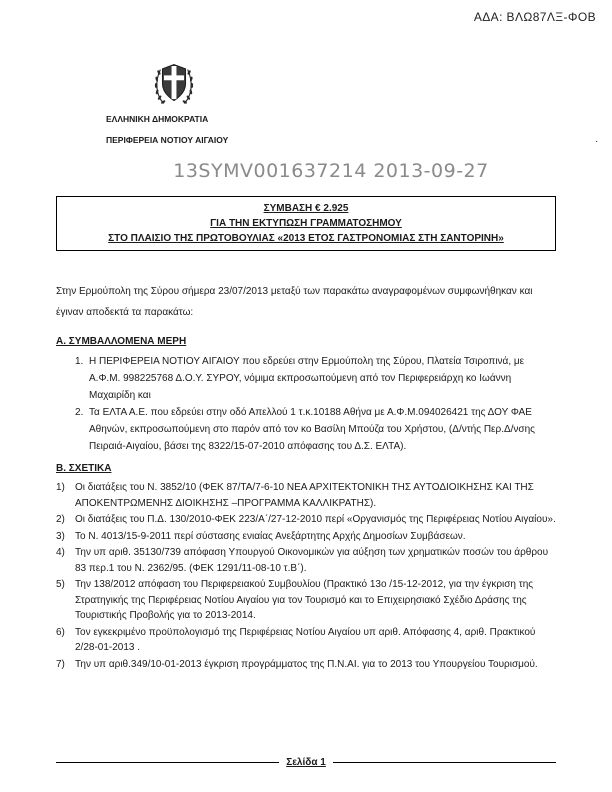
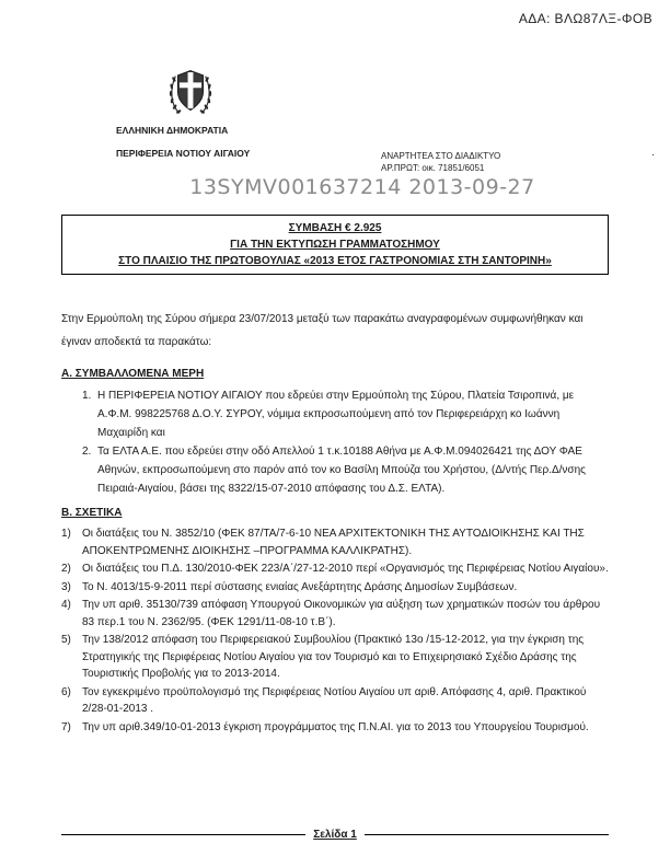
  ΑΔΑ: ΒΛΩ87ΛΞ-ΦΟΒ
  ΕΛΛΗΝΙΚΗ ΔΗΜΟΚΡΑΤΙΑ
  ΠΕΡΙΦΕΡΕΙΑ ΝΟΤΙΟΥ ΑΙΓΑΙΟΥ
+ ΑΝΑΡΤΗΤΕΑ ΣΤΟ ΔΙΑΔΙΚΤΥΟ
+ ΑΡ.ΠΡΩΤ: οικ. 71851/6051
  .
  13SYMV001637214 2013-09-27
  ΣΥΜΒΑΣΗ € 2.925
  ΓΙΑ ΤΗΝ ΕΚΤΥΠΩΣΗ ΓΡΑΜΜΑΤΟΣΗΜΟΥ
  ΣΤΟ ΠΛΑΙΣΙΟ ΤΗΣ ΠΡΩΤΟΒΟΥΛΙΑΣ «2013 ΕΤΟΣ ΓΑΣΤΡΟΝΟΜΙΑΣ ΣΤΗ ΣΑΝΤΟΡΙΝΗ»
  Στην Ερμούπολη της Σύρου σήμερα 23/07/2013 μεταξύ των παρακάτω αναγραφομένων συμφωνήθηκαν και έγιναν αποδεκτά τα παρακάτω:
  Α. ΣΥΜΒΑΛΛΟΜΕΝΑ ΜΕΡΗ
  1.
  Η ΠΕΡΙΦΕΡΕΙΑ ΝΟΤΙΟΥ ΑΙΓΑΙΟΥ που εδρεύει στην Ερμούπολη της Σύρου, Πλατεία Τσιροπινά, με Α.Φ.Μ. 998225768 Δ.Ο.Υ. ΣΥΡΟΥ, νόμιμα εκπροσωπούμενη από τον Περιφερειάρχη κο Ιωάννη Μαχαιρίδη και
  2.
  Τα ΕΛΤΑ Α.Ε. που εδρεύει στην οδό Απελλού 1 τ.κ.10188 Αθήνα με Α.Φ.Μ.094026421 της ΔΟΥ ΦΑΕ Αθηνών, εκπροσωπούμενη στο παρόν από τον κο Βασίλη Μπούζα του Χρήστου, (Δ/ντής Περ.Δ/νσης Πειραιά-Αιγαίου, βάσει της 8322/15-07-2010 απόφασης του Δ.Σ. ΕΛΤΑ).
  Β. ΣΧΕΤΙΚΑ
  1)
  Οι διατάξεις του Ν. 3852/10 (ΦΕΚ 87/ΤΑ/7-6-10 ΝΕΑ ΑΡΧΙΤΕΚΤΟΝΙΚΗ ΤΗΣ ΑΥΤΟΔΙΟΙΚΗΣΗΣ ΚΑΙ ΤΗΣ ΑΠΟΚΕΝΤΡΩΜΕΝΗΣ ΔΙΟΙΚΗΣΗΣ –ΠΡΟΓΡΑΜΜΑ ΚΑΛΛΙΚΡΑΤΗΣ).
  2)
  Οι διατάξεις του Π.Δ. 130/2010-ΦΕΚ 223/Α΄/27-12-2010 περί «Οργανισμός της Περιφέρειας Νοτίου Αιγαίου».
  3)
- Το Ν. 4013/15-9-2011 περί σύστασης ενιαίας Ανεξάρτητης Αρχής Δημοσίων Συμβάσεων.
+ Το Ν. 4013/15-9-2011 περί σύστασης ενιαίας Ανεξάρτητης Δράσης Δημοσίων Συμβάσεων.
  4)
  Την υπ αριθ. 35130/739 απόφαση Υπουργού Οικονομικών για αύξηση των χρηματικών ποσών του άρθρου 83 περ.1 του Ν. 2362/95. (ΦΕΚ 1291/11-08-10 τ.Β΄).
  5)
  Την 138/2012 απόφαση του Περιφερειακού Συμβουλίου (Πρακτικό 13ο /15-12-2012, για την έγκριση της Στρατηγικής της Περιφέρειας Νοτίου Αιγαίου για τον Τουρισμό και το Επιχειρησιακό Σχέδιο Δράσης της Τουριστικής Προβολής για το 2013-2014.
  6)
  Τον εγκεκριμένο προϋπολογισμό της Περιφέρειας Νοτίου Αιγαίου υπ αριθ. Απόφασης 4, αριθ. Πρακτικού 2/28-01-2013 .
  7)
  Την υπ αριθ.349/10-01-2013 έγκριση προγράμματος της Π.Ν.ΑΙ. για το 2013 του Υπουργείου Τουρισμού.
  Σελίδα 1
